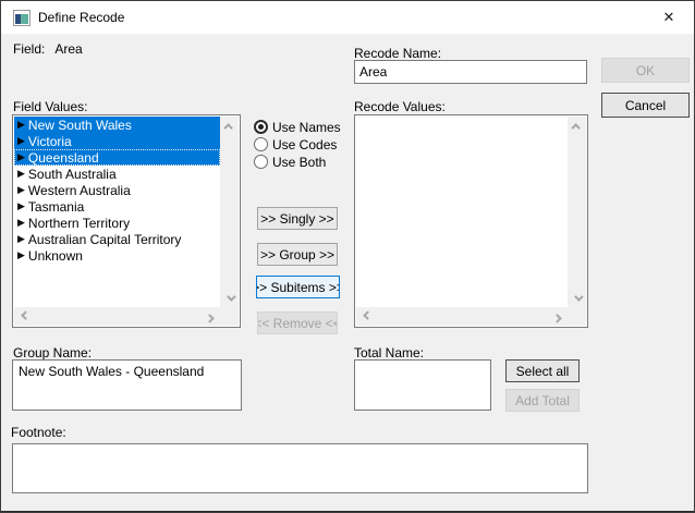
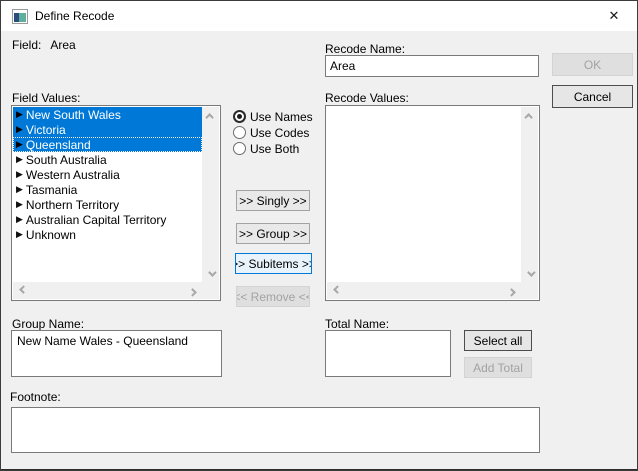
  Define Recode
  ✕
  Field: Area
  Recode Name:
  Area
  OK
  Cancel
  Field Values:
  ▶
  New South Wales
  ▶
  Victoria
  ▶
  Queensland
  ▶
  South Australia
  ▶
  Western Australia
  ▶
  Tasmania
  ▶
  Northern Territory
  ▶
  Australian Capital Territory
  ▶
  Unknown
  Use Names
  Use Codes
  Use Both
  >> Singly >>
  >> Group >>
  >> Subitems >
  << Remove <<
  Recode Values:
  Group Name:
- New South Wales - Queensland
+ New Name Wales - Queensland
  Total Name:
  Select all
  Add Total
  Footnote:
